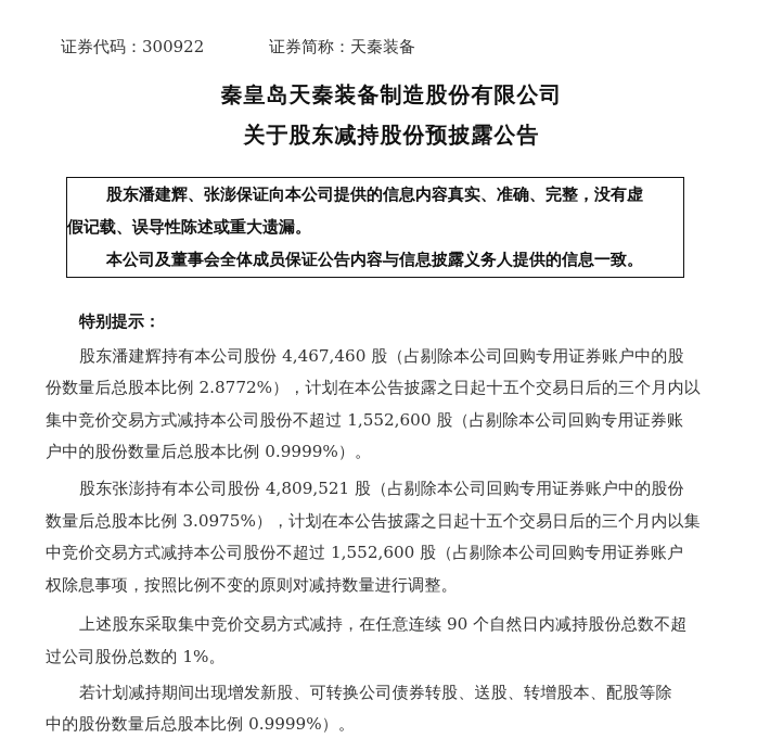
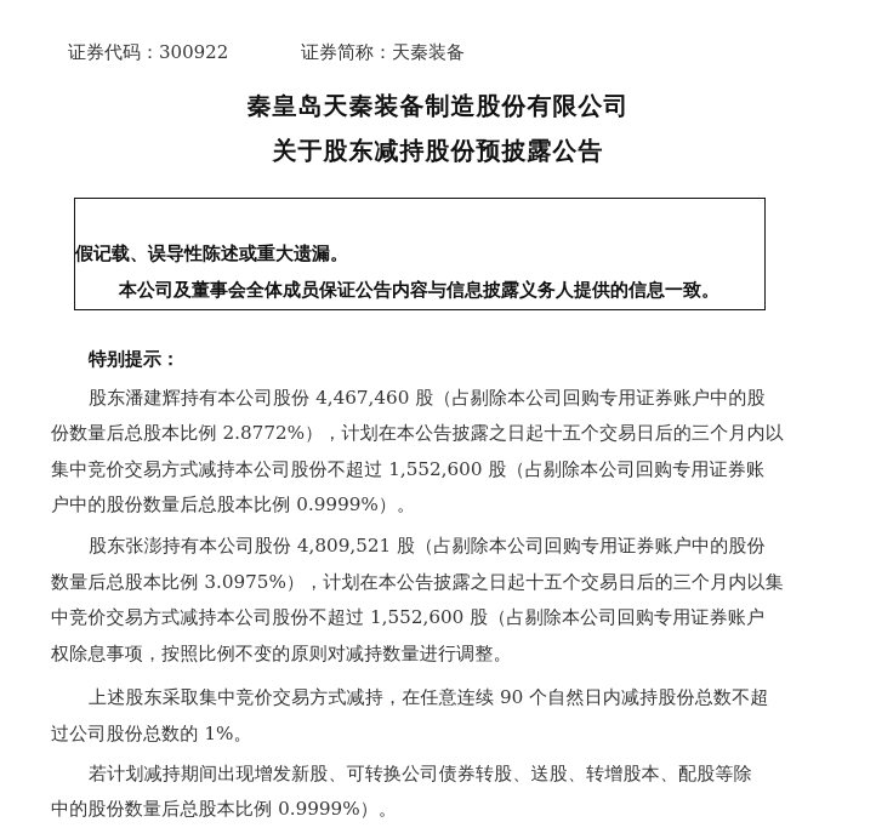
  证券代码：300922
  证券简称：天秦装备
  秦皇岛天秦装备制造股份有限公司
  关于股东减持股份预披露公告
- 股东潘建辉、张澎保证向本公司提供的信息内容真实、准确、完整，没有虚
  假记载、误导性陈述或重大遗漏。
  本公司及董事会全体成员保证公告内容与信息披露义务人提供的信息一致。
  特别提示：
  股东潘建辉持有本公司股份 4,467,460 股（占剔除本公司回购专用证券账户中的股
  份数量后总股本比例 2.8772%），计划在本公告披露之日起十五个交易日后的三个月内以
  集中竞价交易方式减持本公司股份不超过 1,552,600 股（占剔除本公司回购专用证券账
  户中的股份数量后总股本比例 0.9999%）。
  股东张澎持有本公司股份 4,809,521 股（占剔除本公司回购专用证券账户中的股份
  数量后总股本比例 3.0975%），计划在本公告披露之日起十五个交易日后的三个月内以集
  中竞价交易方式减持本公司股份不超过 1,552,600 股（占剔除本公司回购专用证券账户
  权除息事项，按照比例不变的原则对减持数量进行调整。
  上述股东采取集中竞价交易方式减持，在任意连续 90 个自然日内减持股份总数不超
  过公司股份总数的 1%。
  若计划减持期间出现增发新股、可转换公司债券转股、送股、转增股本、配股等除
  中的股份数量后总股本比例 0.9999%）。
